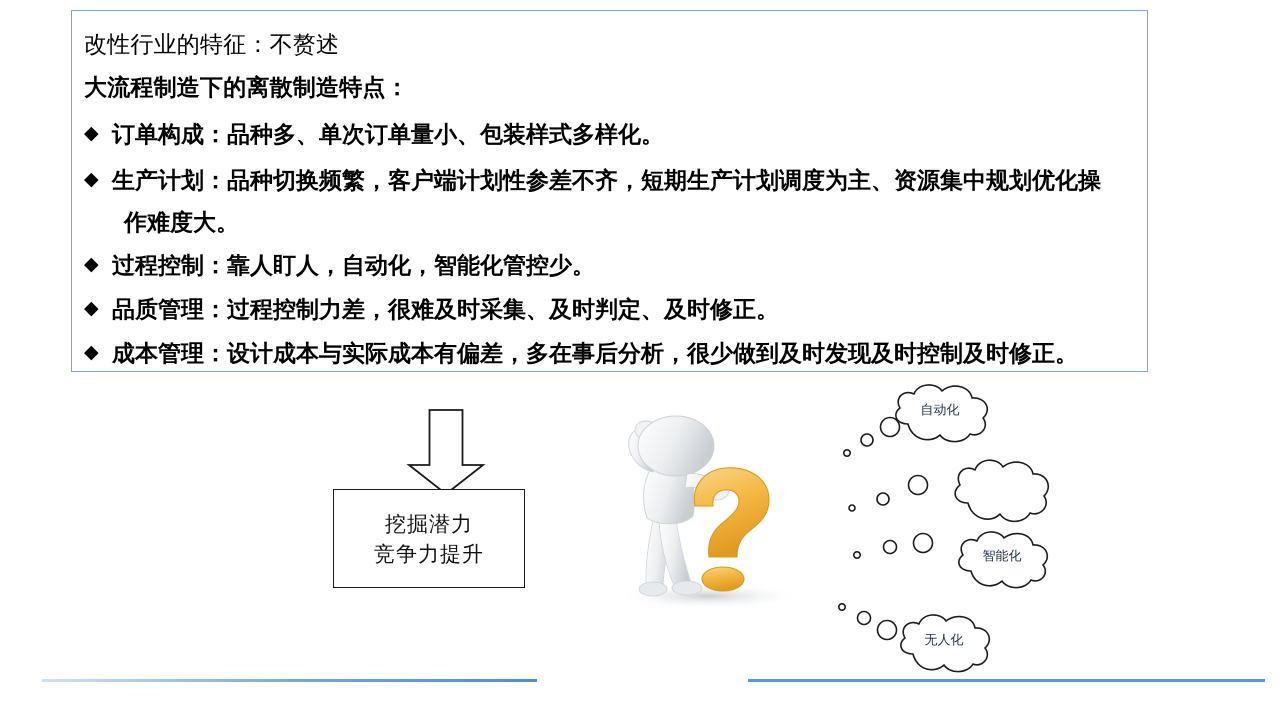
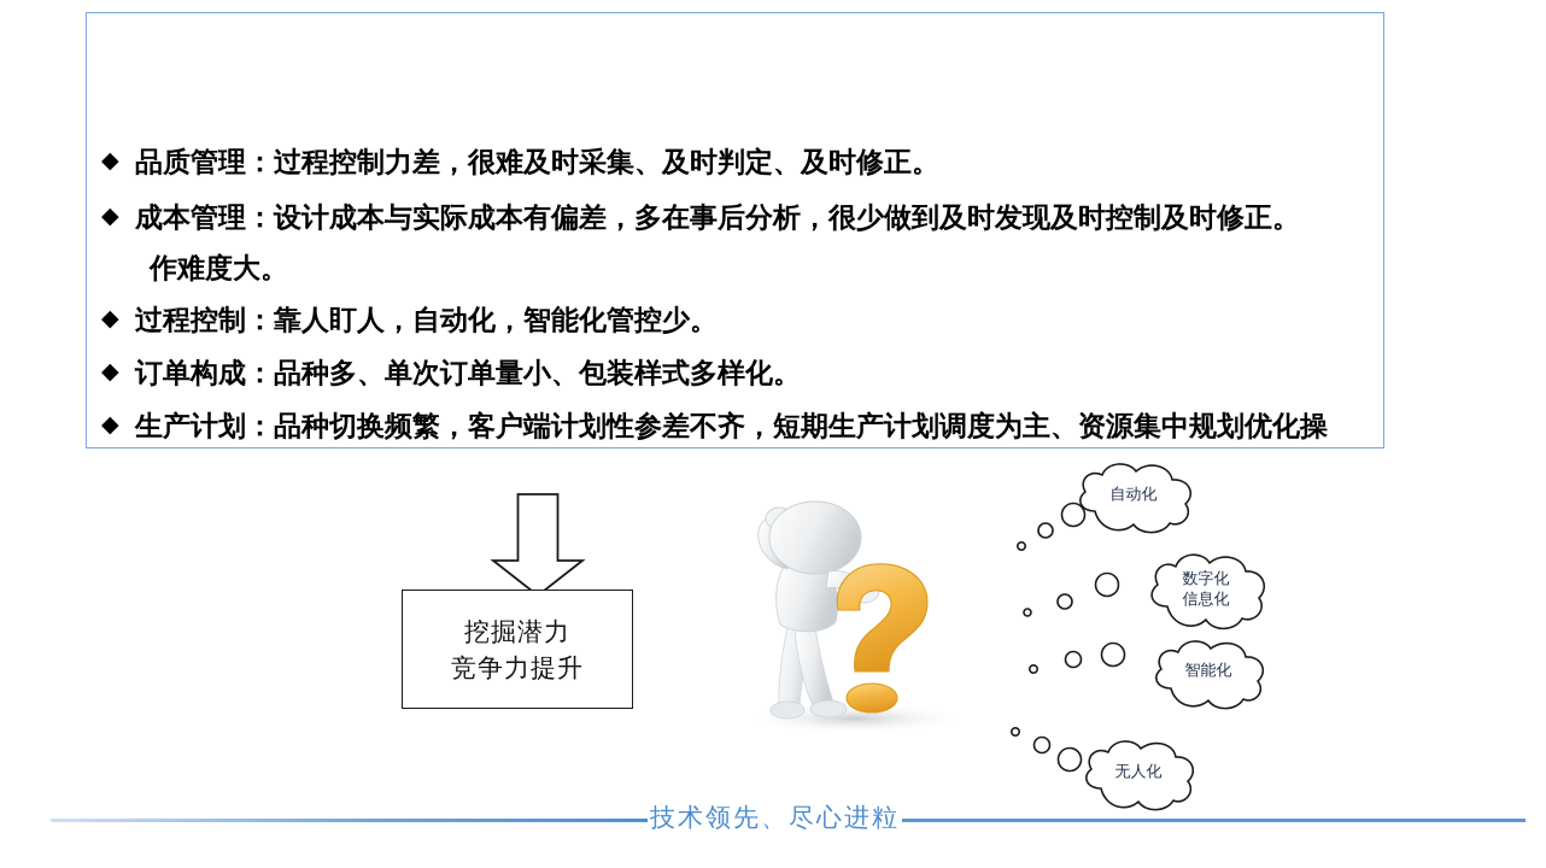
- 改性行业的特征：不赘述
- 大流程制造下的离散制造特点：
  ◆
- 订单构成：品种多、单次订单量小、包装样式多样化。
+ 品质管理：过程控制力差，很难及时采集、及时判定、及时修正。
  ◆
- 生产计划：品种切换频繁，客户端计划性参差不齐，短期生产计划调度为主、资源集中规划优化操
+ 成本管理：设计成本与实际成本有偏差，多在事后分析，很少做到及时发现及时控制及时修正。
  作难度大。
  ◆
  过程控制：靠人盯人，自动化，智能化管控少。
  ◆
- 品质管理：过程控制力差，很难及时采集、及时判定、及时修正。
+ 订单构成：品种多、单次订单量小、包装样式多样化。
  ◆
- 成本管理：设计成本与实际成本有偏差，多在事后分析，很少做到及时发现及时控制及时修正。
+ 生产计划：品种切换频繁，客户端计划性参差不齐，短期生产计划调度为主、资源集中规划优化操
  挖掘潜力
  竞争力提升
  自动化
+ 数字化
+ 信息化
  智能化
  无人化
+ 技术领先、尽心进粒
